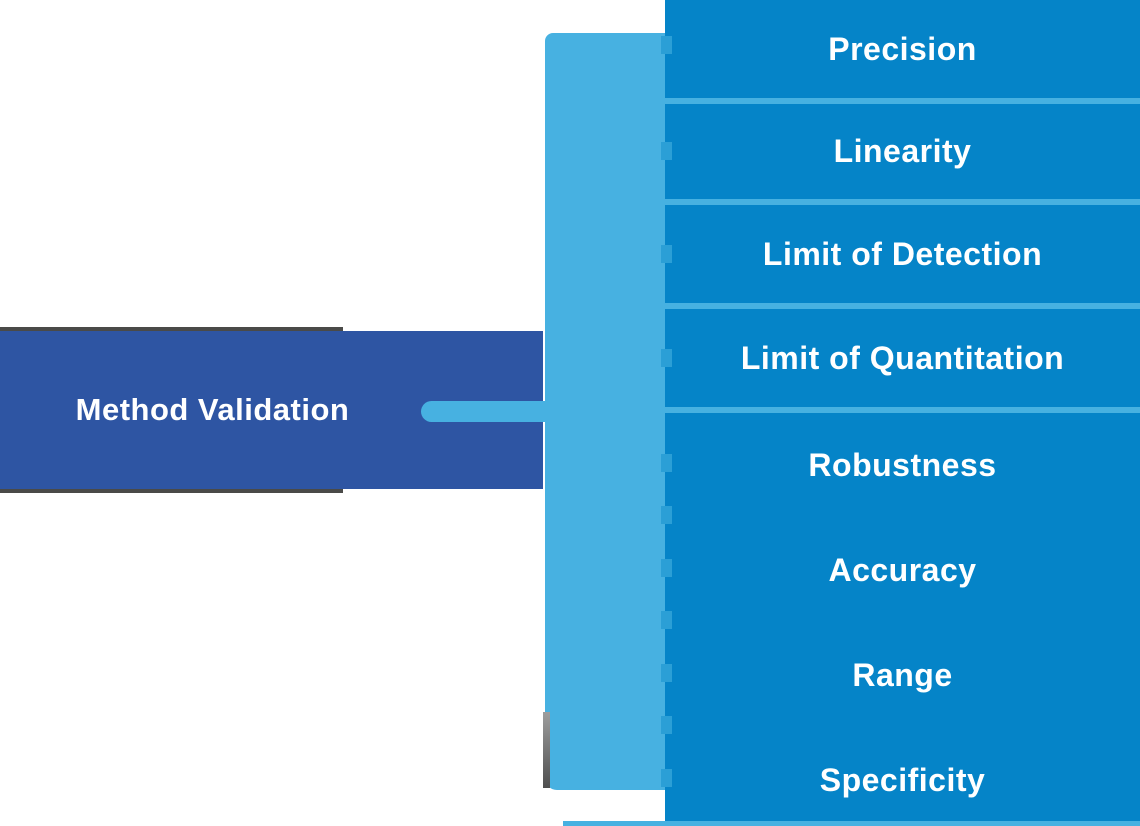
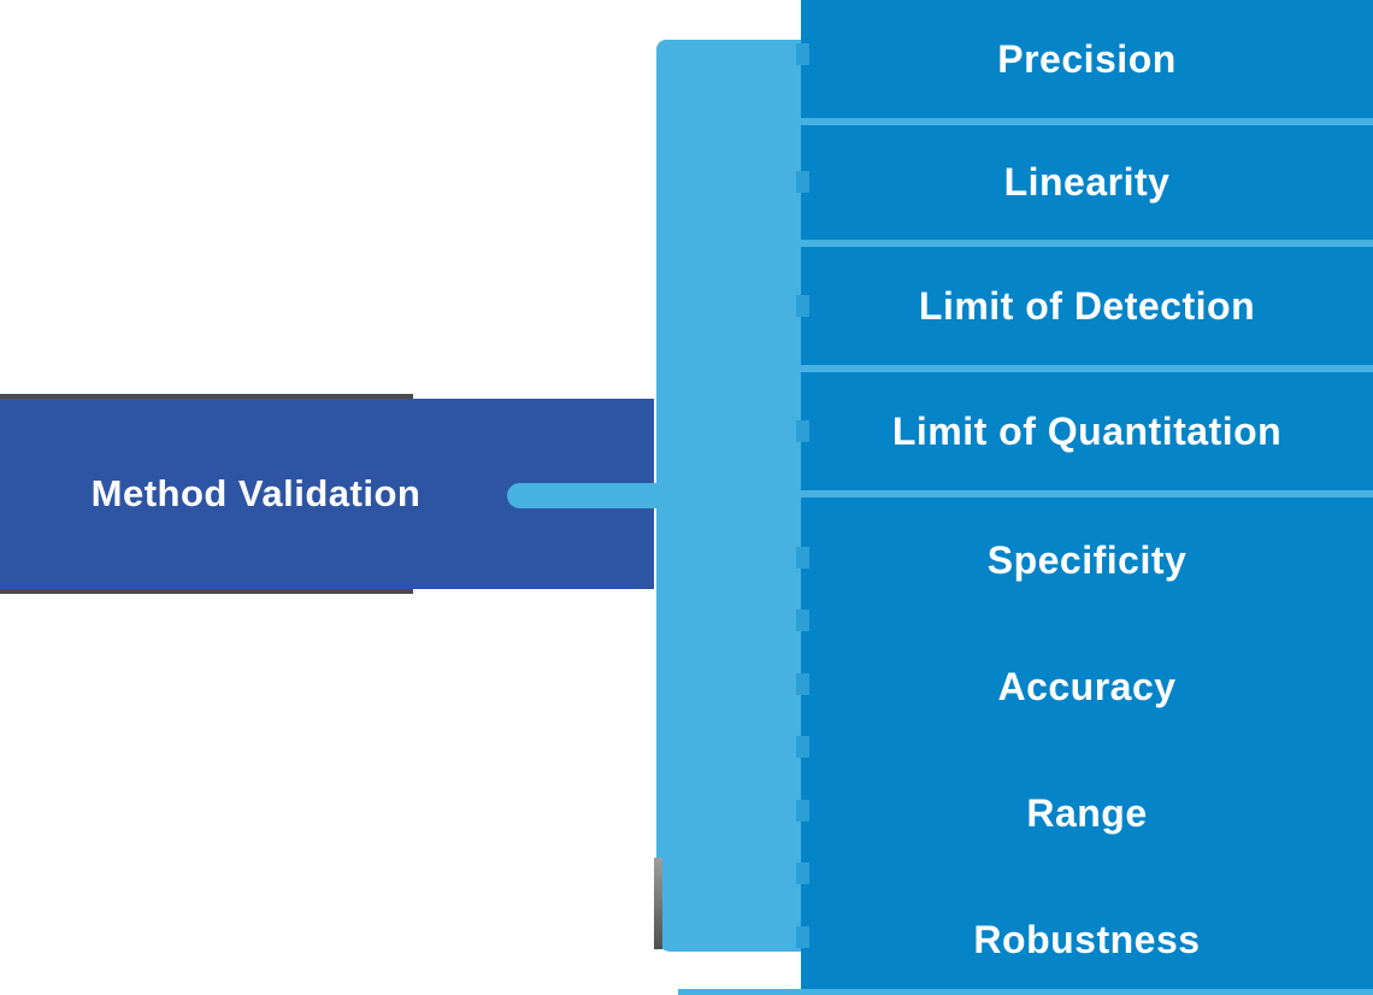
  Method Validation
  Precision
  Linearity
  Limit of Detection
  Limit of Quantitation
- Robustness
+ Specificity
  Accuracy
  Range
- Specificity
+ Robustness
